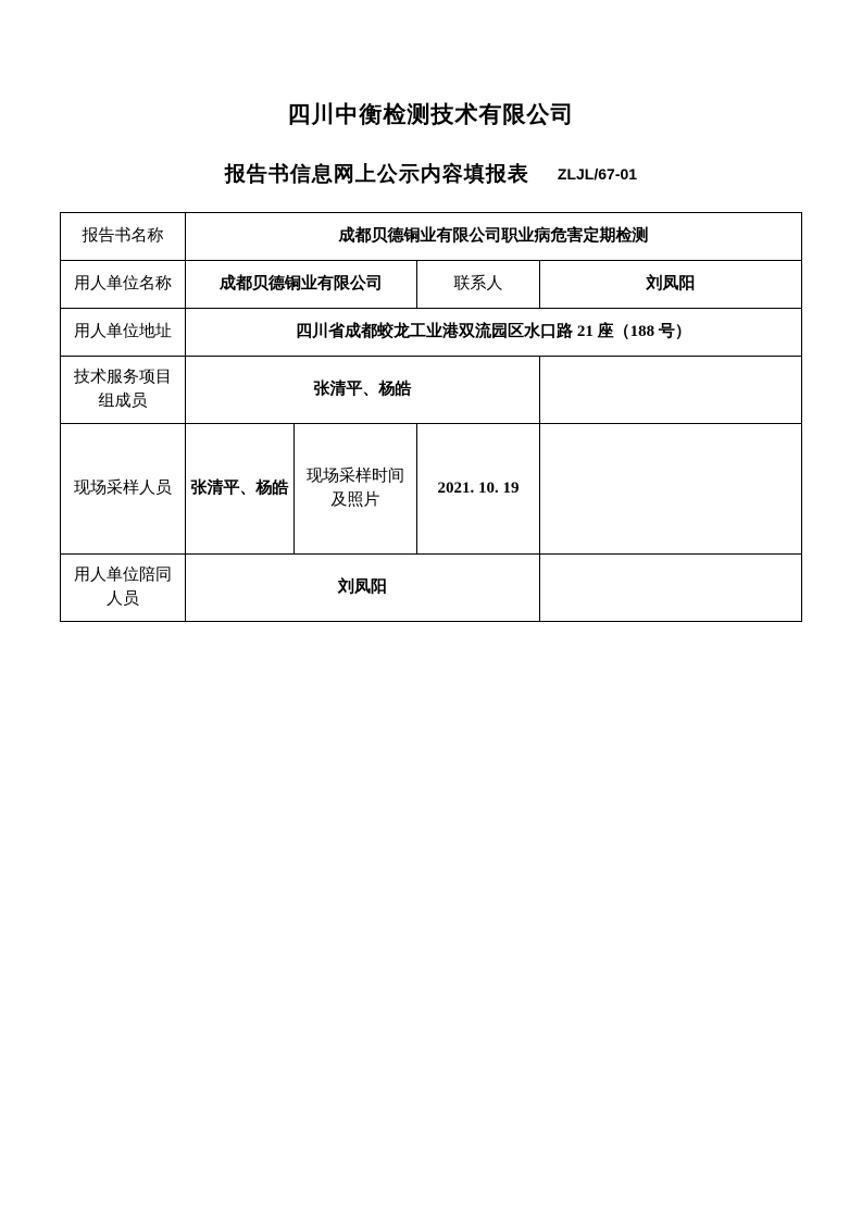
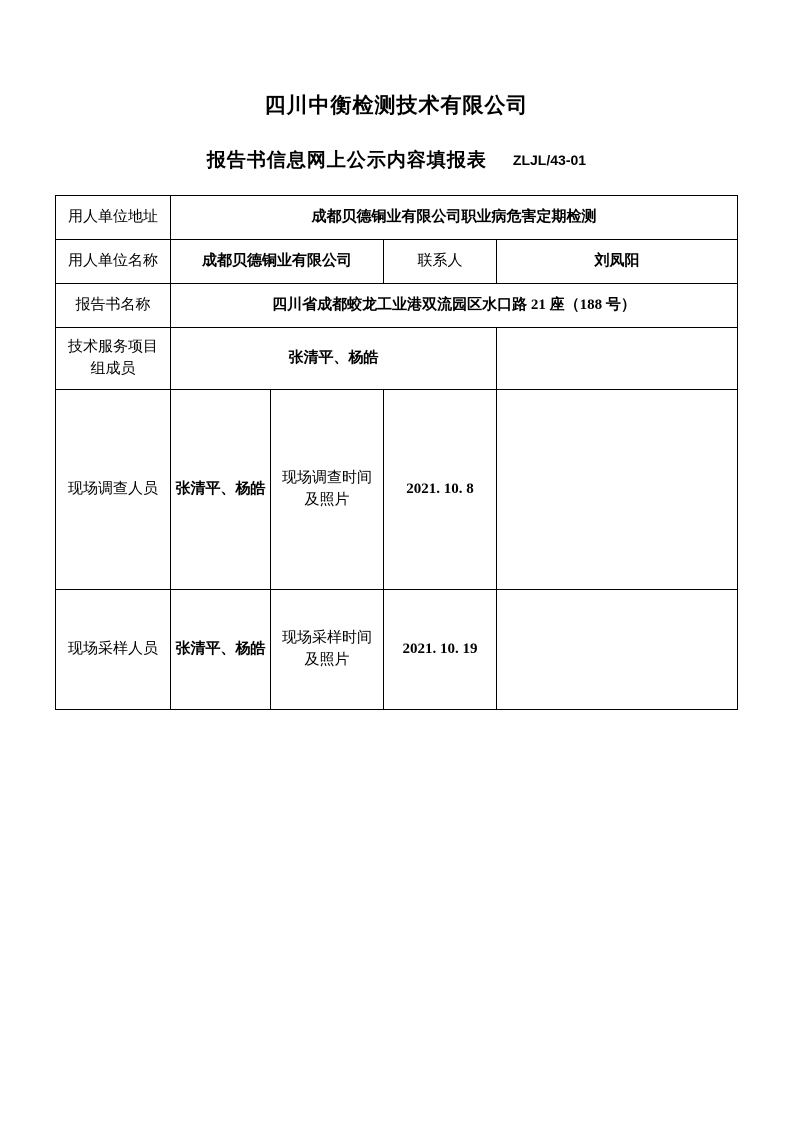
  四川中衡检测技术有限公司
  报告书信息网上公示内容填报表
- ZLJL/67-01
+ ZLJL/43-01
- 报告书名称	成都贝德铜业有限公司职业病危害定期检测
+ 用人单位地址	成都贝德铜业有限公司职业病危害定期检测
  用人单位名称	成都贝德铜业有限公司	联系人	刘凤阳
- 用人单位地址	四川省成都蛟龙工业港双流园区水口路 21 座（188 号）
+ 报告书名称	四川省成都蛟龙工业港双流园区水口路 21 座（188 号）
  技术服务项目 组成员	张清平、杨皓
+ 现场调查人员	张清平、杨皓	现场调查时间 及照片	2021. 10. 8
  现场采样人员	张清平、杨皓	现场采样时间 及照片	2021. 10. 19
- 用人单位陪同 人员	刘凤阳
